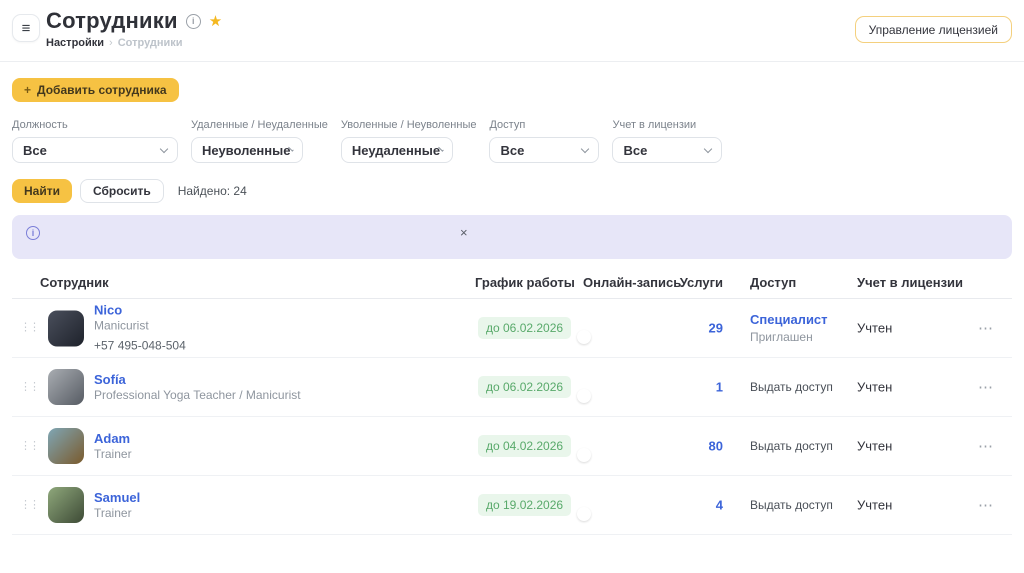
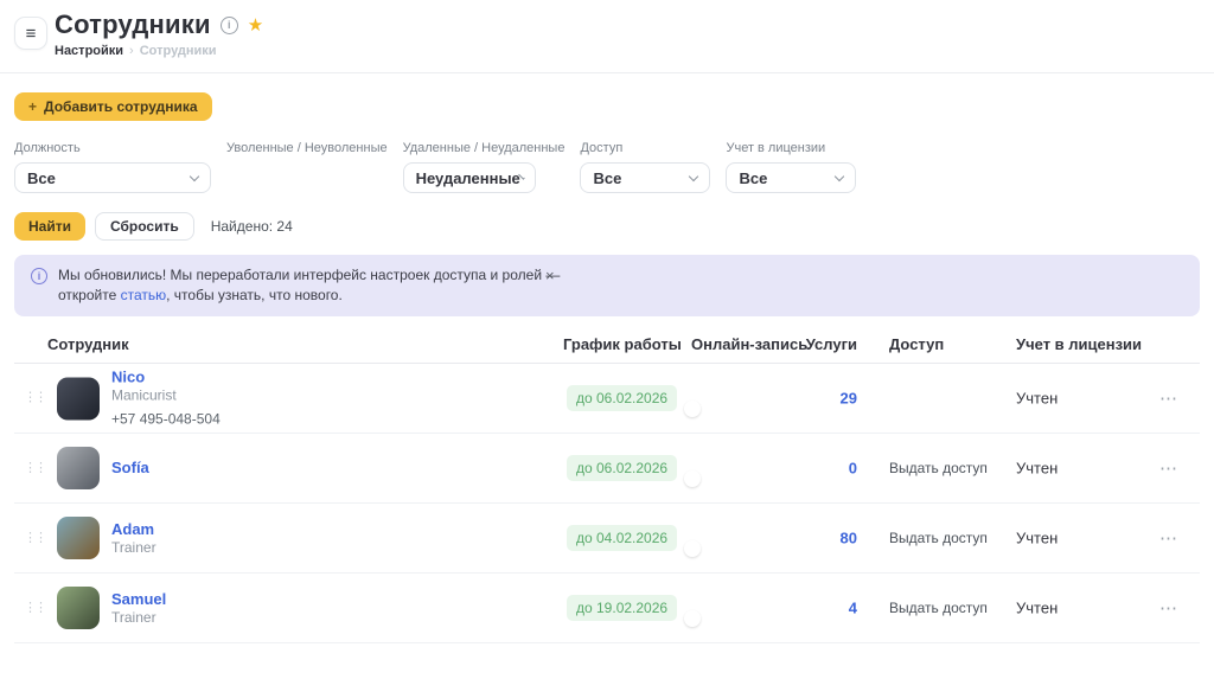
  ≡
  Сотрудники
  i
  ★
  Настройки
  ›
  Сотрудники
- Управление лицензией
  +
  Добавить сотрудника
  Должность
  Все
- Удаленные / Неудаленные
+ Уволенные / Неуволенные
- Неуволенные
- Уволенные / Неуволенные
+ Удаленные / Неудаленные
  Неудаленные
  Доступ
  Все
  Учет в лицензии
  Все
  Найти
  Сбросить
  Найдено: 24
  i
+ Мы обновились! Мы переработали интерфейс настроек доступа и ролей — откройте статью, чтобы узнать, что нового.
  ×
  Сотрудник
  График работы
  Онлайн-запись
  Услуги
  Доступ
  Учет в лицензии
  ⋮⋮
  Nico
  Manicurist
  +57 495-048-504
  до 06.02.2026
  29
- Специалист
- Приглашен
  Учтен
  ⋯
  ⋮⋮
  Sofía
- Professional Yoga Teacher / Manicurist
  до 06.02.2026
- 1
+ 0
  Выдать доступ
  Учтен
  ⋯
  ⋮⋮
  Adam
  Trainer
  до 04.02.2026
  80
  Выдать доступ
  Учтен
  ⋯
  ⋮⋮
  Samuel
  Trainer
  до 19.02.2026
  4
  Выдать доступ
  Учтен
  ⋯
